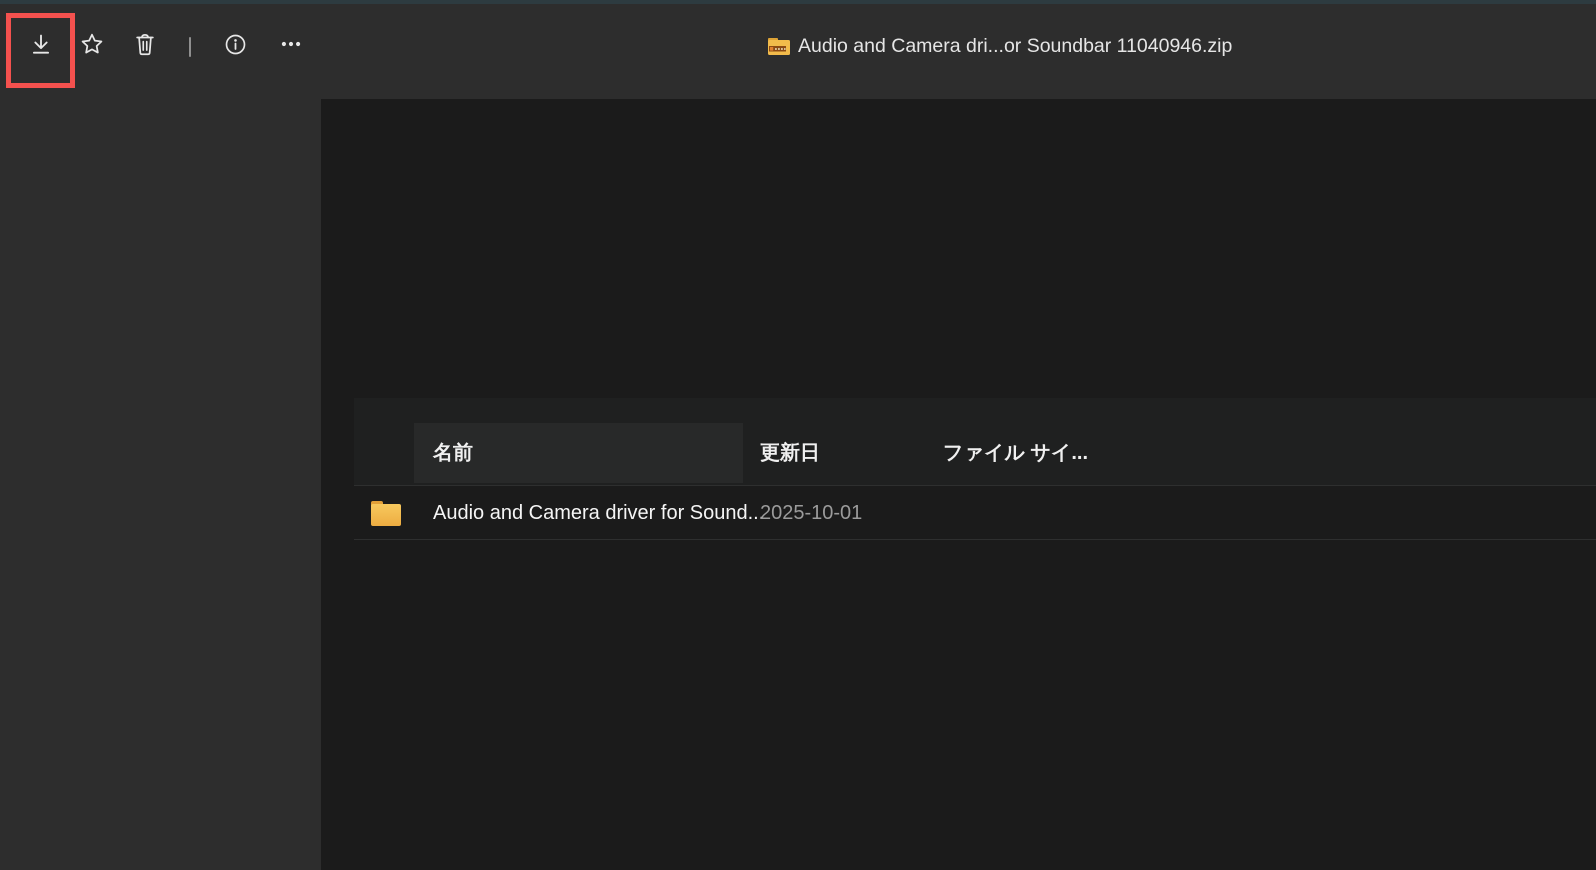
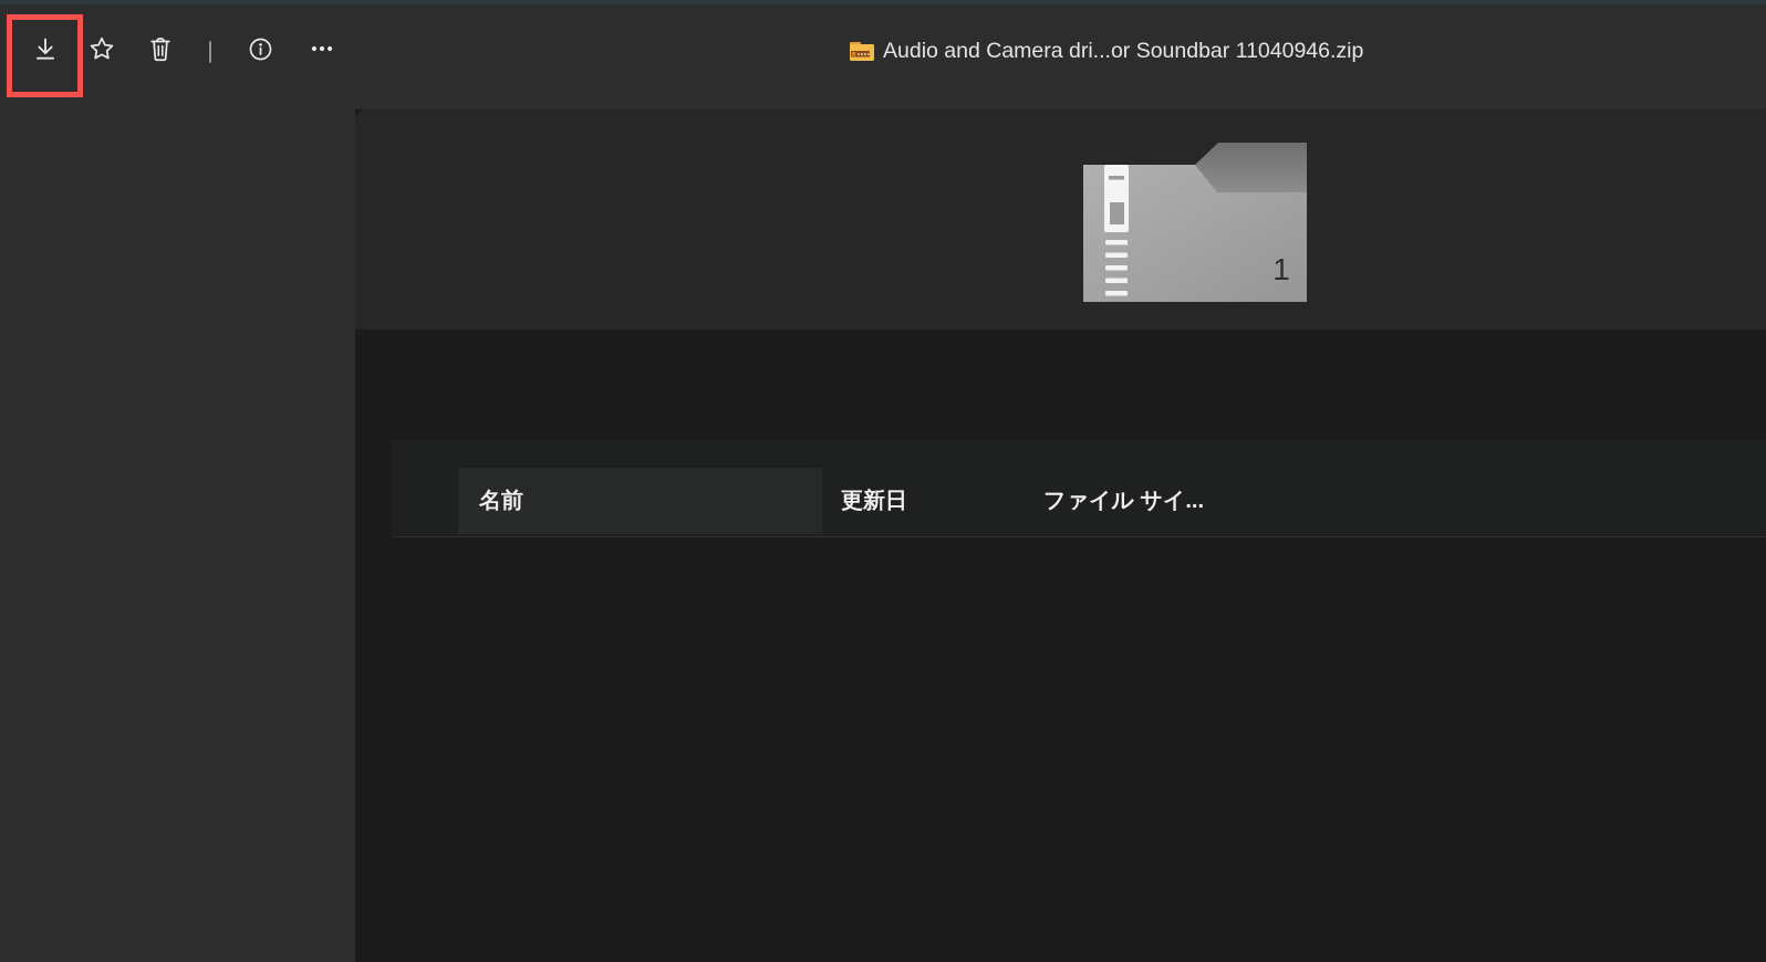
  Audio and Camera dri...or Soundbar 11040946.zip
+ 1
  名前
  更新日
  ファイル サイ...
- Audio and Camera driver for Sound...
- 2025-10-01
